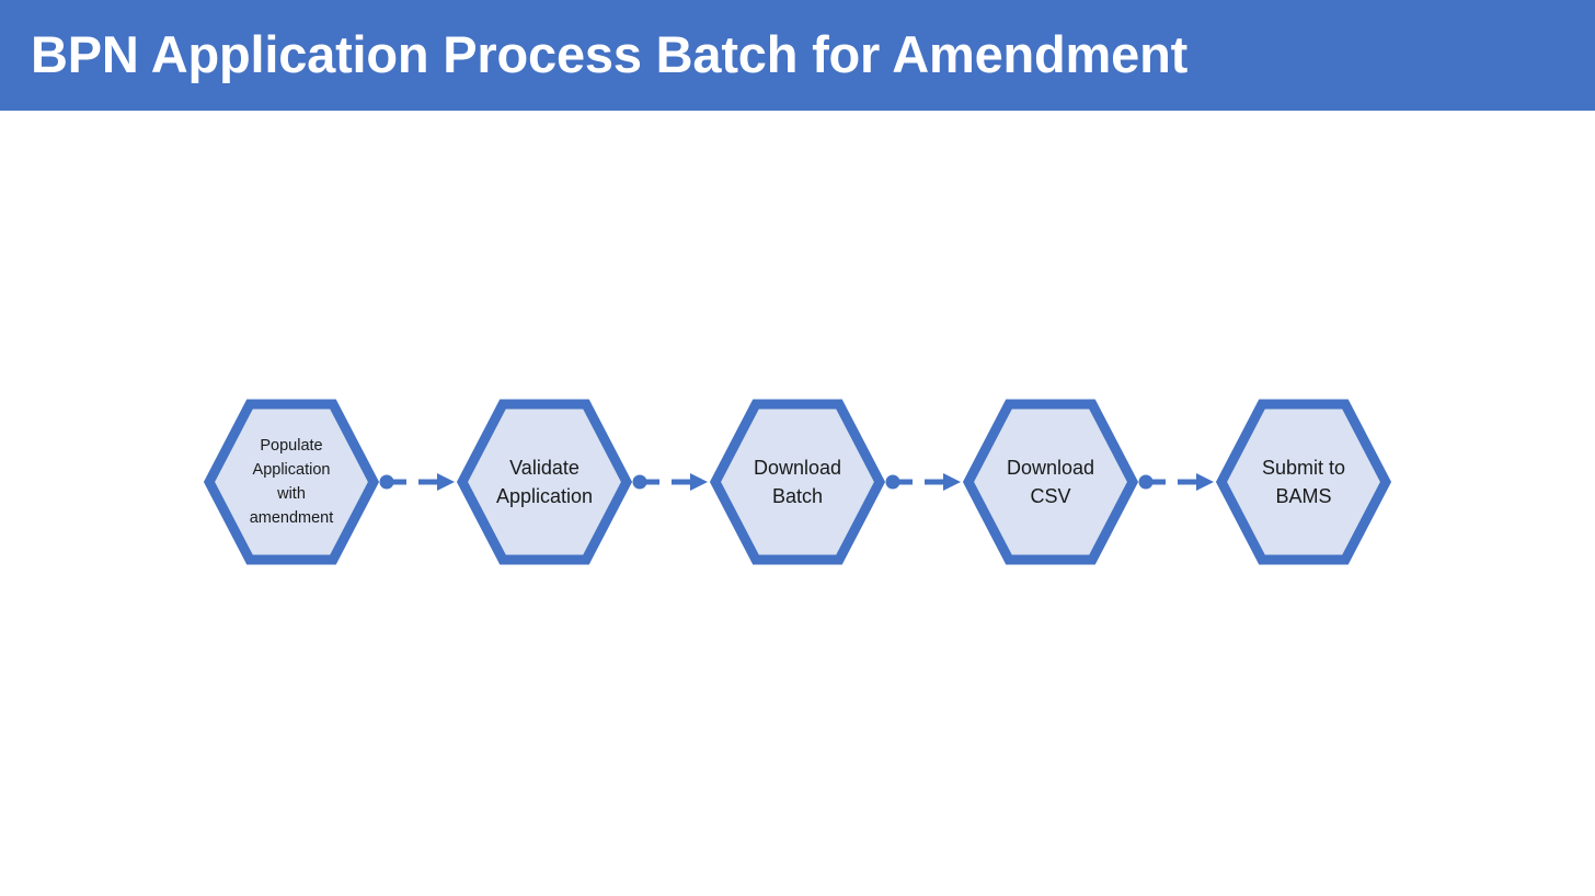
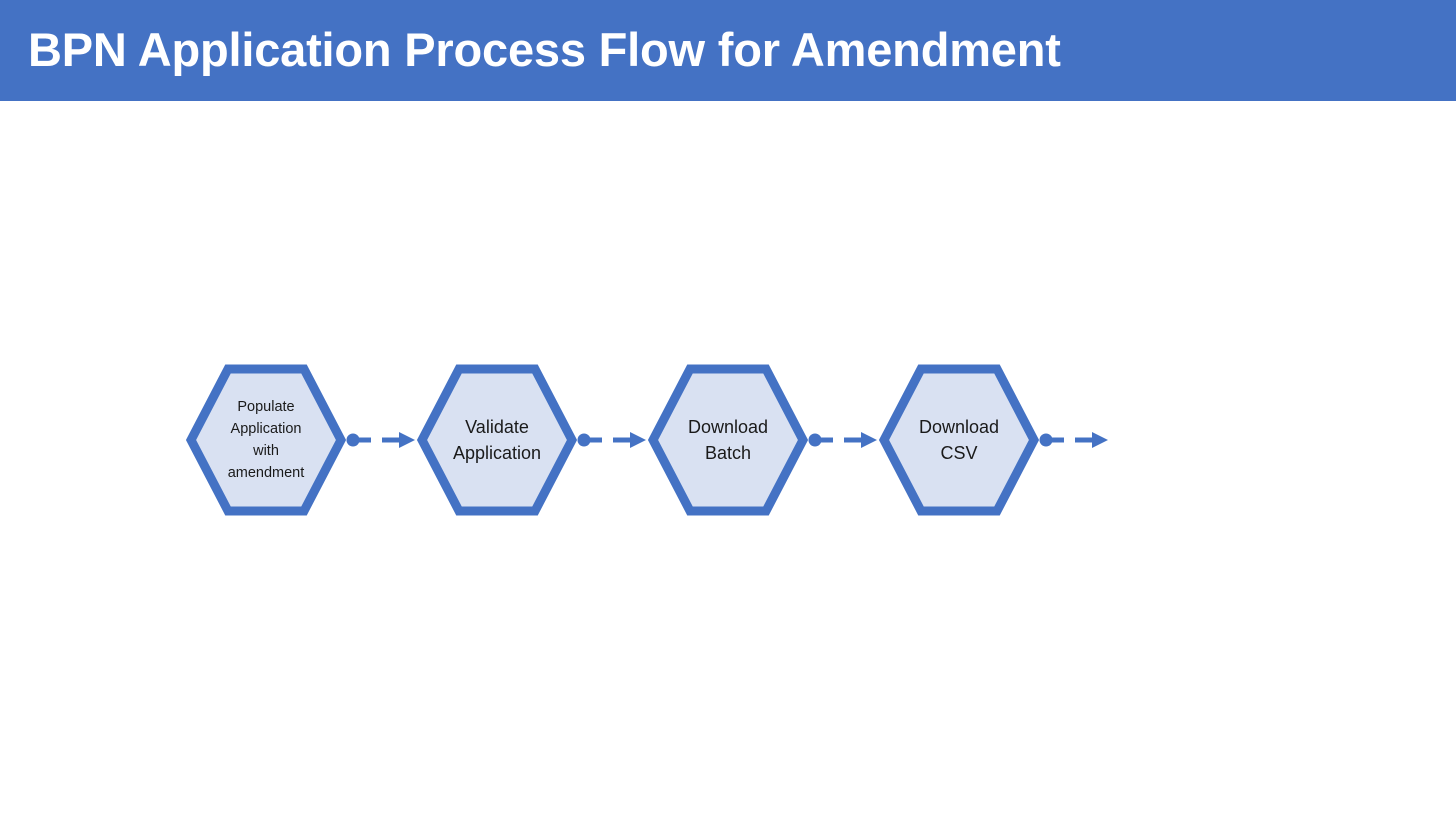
- BPN Application Process Batch for Amendment
+ BPN Application Process Flow for Amendment
  Populate
  Application
  with
  amendment
  Validate
  Application
  Download
  Batch
  Download
  CSV
- Submit to
- BAMS
